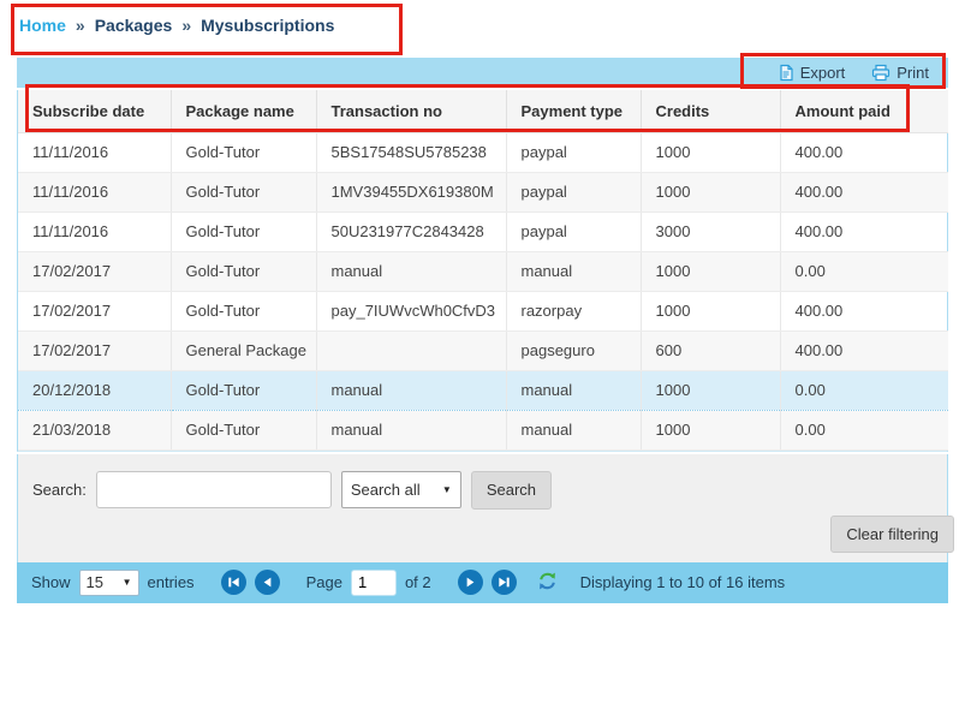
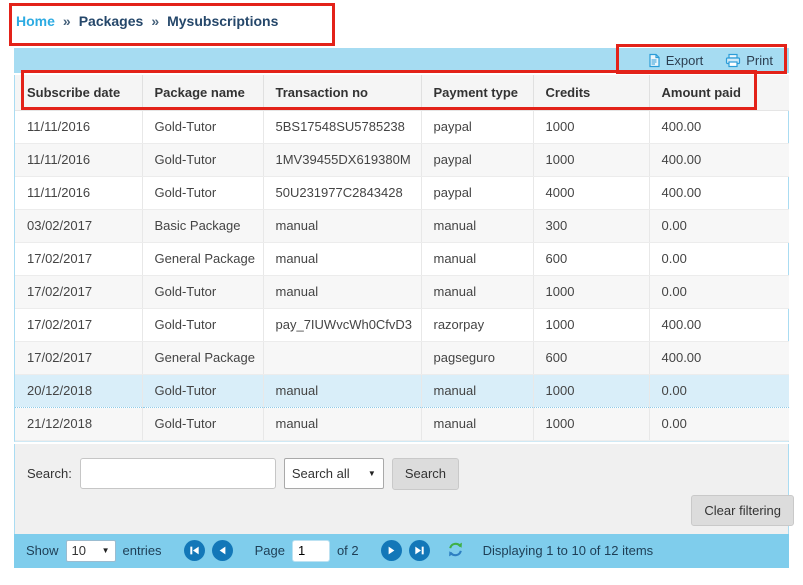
  Home
  »
  Packages
  »
  Mysubscriptions
  Export
  Print
  Subscribe date	Package name	Transaction no	Payment type	Credits	Amount paid
  11/11/2016	Gold-Tutor	5BS17548SU5785238	paypal	1000	400.00
  11/11/2016	Gold-Tutor	1MV39455DX619380M	paypal	1000	400.00
- 11/11/2016	Gold-Tutor	50U231977C2843428	paypal	3000	400.00
+ 11/11/2016	Gold-Tutor	50U231977C2843428	paypal	4000	400.00
+ 03/02/2017	Basic Package	manual	manual	300	0.00
+ 17/02/2017	General Package	manual	manual	600	0.00
  17/02/2017	Gold-Tutor	manual	manual	1000	0.00
  17/02/2017	Gold-Tutor	pay_7IUWvcWh0CfvD3	razorpay	1000	400.00
  17/02/2017	General Package		pagseguro	600	400.00
  20/12/2018	Gold-Tutor	manual	manual	1000	0.00
- 21/03/2018	Gold-Tutor	manual	manual	1000	0.00
+ 21/12/2018	Gold-Tutor	manual	manual	1000	0.00
  Search:
  Search all
  ▼
  Search
  Clear filtering
  Show
- 15
+ 10
  ▼
  entries
  Page
  1
  of 2
- Displaying 1 to 10 of 16 items
+ Displaying 1 to 10 of 12 items
